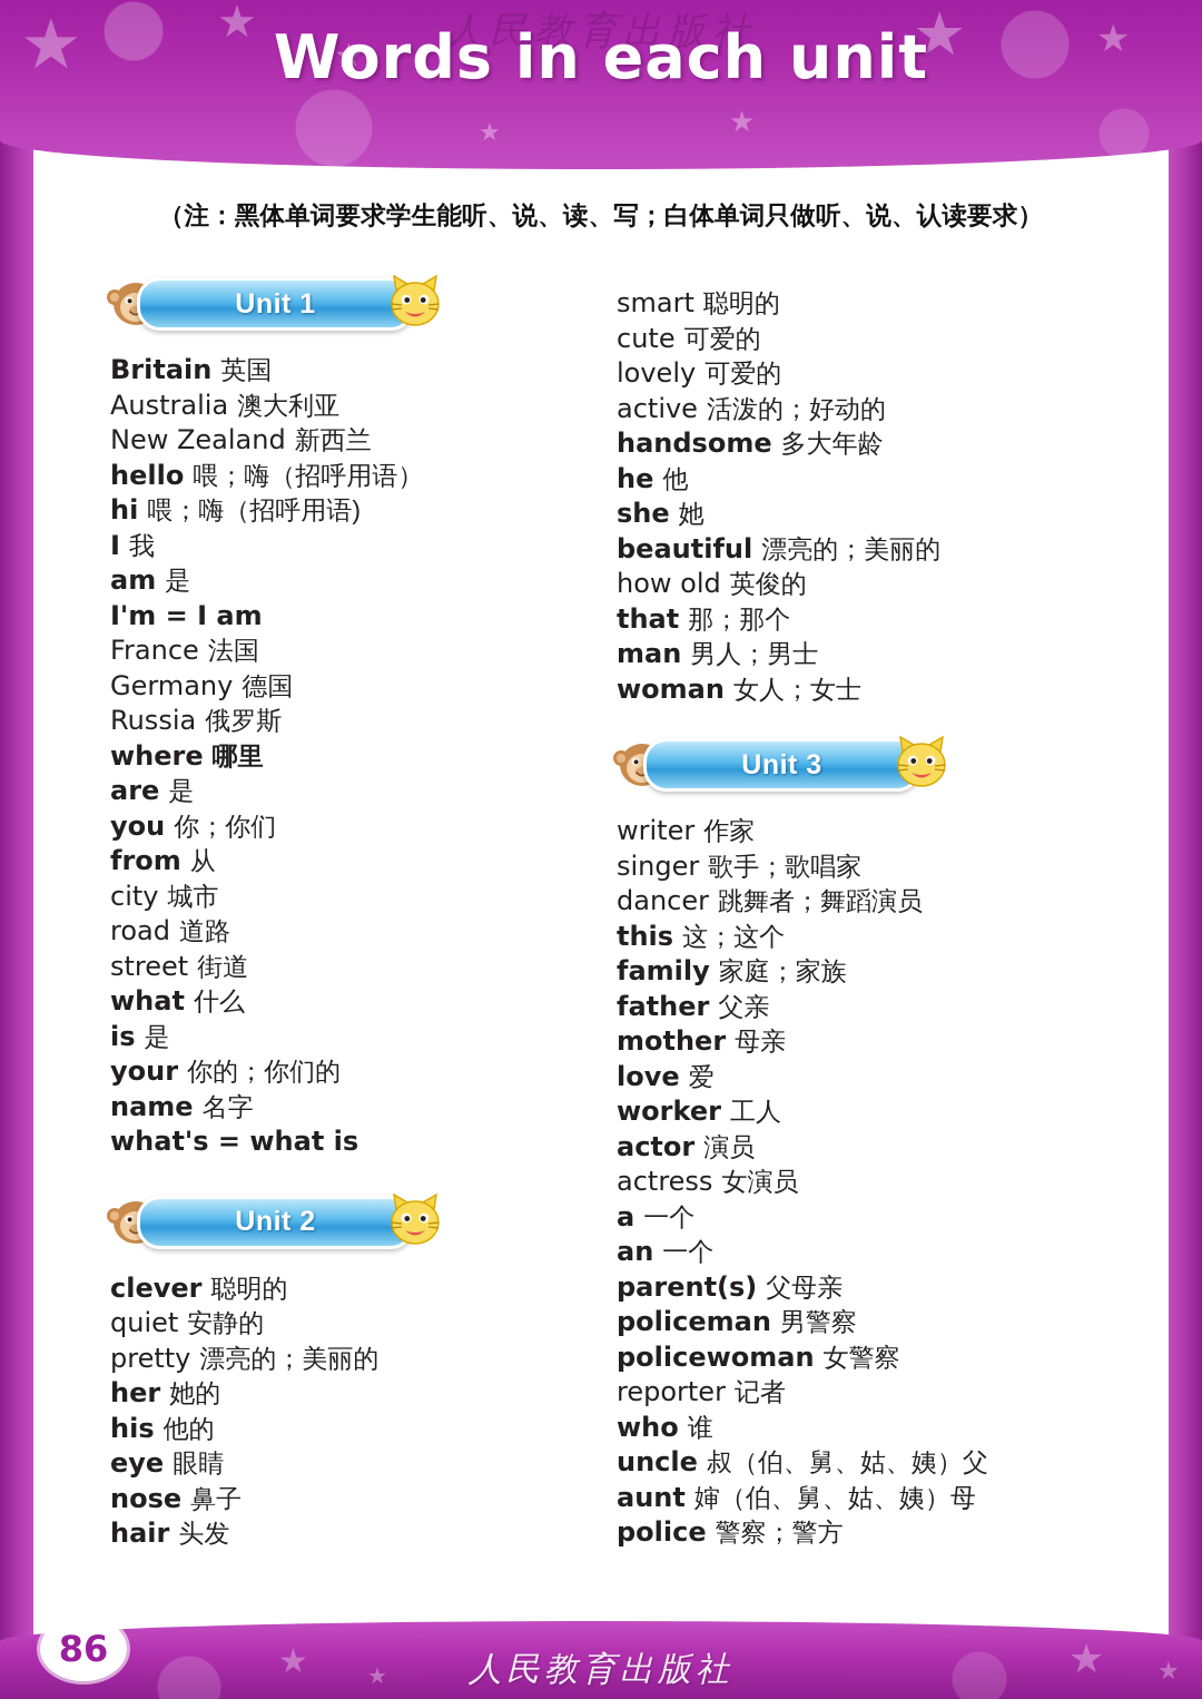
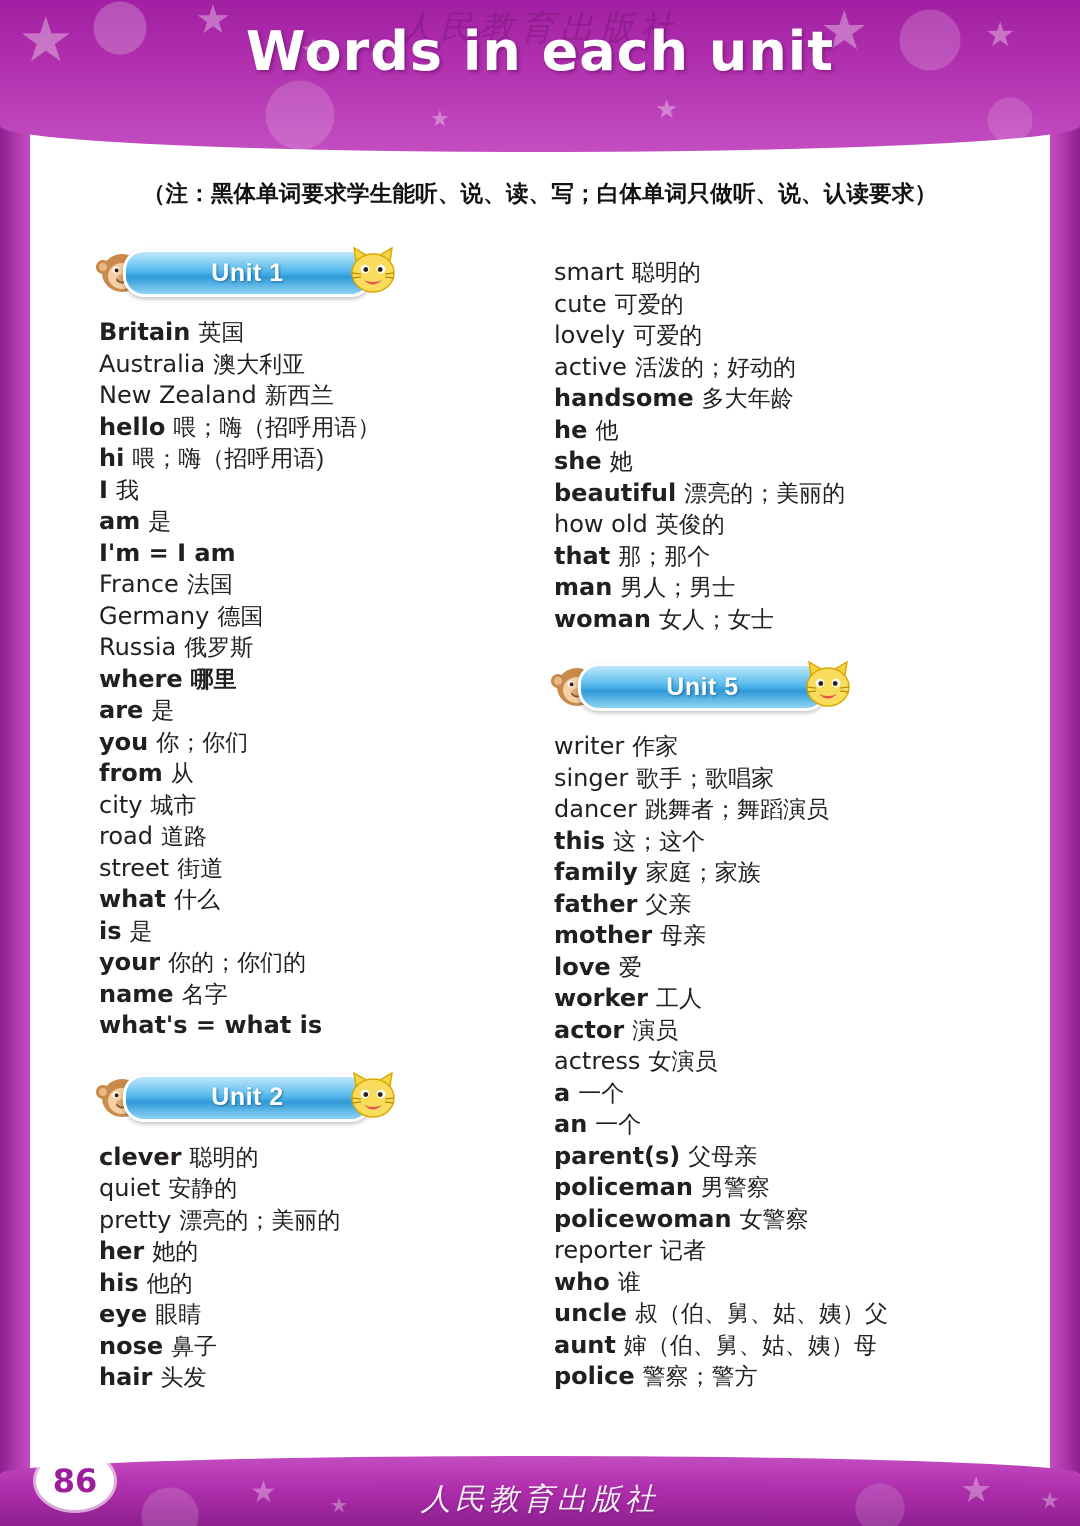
  ★
  ★
  ★
  ★
  ★
  ★
  ★
  人民教育出版社
  Words in each unit
  （注：黑体单词要求学生能听、说、读、写；白体单词只做听、说、认读要求）
  Unit 1
  Britain 英国
  Australia 澳大利亚
  New Zealand 新西兰
  hello 喂；嗨（招呼用语）
  hi 喂；嗨（招呼用语)
  I 我
  am 是
  I'm = I am
  France 法国
  Germany 德国
  Russia 俄罗斯
  where 哪里
  are 是
  you 你；你们
  from 从
  city 城市
  road 道路
  street 街道
  what 什么
  is 是
  your 你的；你们的
  name 名字
  what's = what is
  Unit 2
  clever 聪明的
  quiet 安静的
  pretty 漂亮的；美丽的
  her 她的
  his 他的
  eye 眼睛
  nose 鼻子
  hair 头发
  smart 聪明的
  cute 可爱的
  lovely 可爱的
  active 活泼的；好动的
  handsome 多大年龄
  he 他
  she 她
  beautiful 漂亮的；美丽的
  how old 英俊的
  that 那；那个
  man 男人；男士
  woman 女人；女士
- Unit 3
+ Unit 5
  writer 作家
  singer 歌手；歌唱家
  dancer 跳舞者；舞蹈演员
  this 这；这个
  family 家庭；家族
  father 父亲
  mother 母亲
  love 爱
  worker 工人
  actor 演员
  actress 女演员
  a 一个
  an 一个
  parent(s) 父母亲
  policeman 男警察
  policewoman 女警察
  reporter 记者
  who 谁
  uncle 叔（伯、舅、姑、姨）父
  aunt 婶（伯、舅、姑、姨）母
  police 警察；警方
  ★
  ★
  ★
  ★
  86
  人民教育出版社
